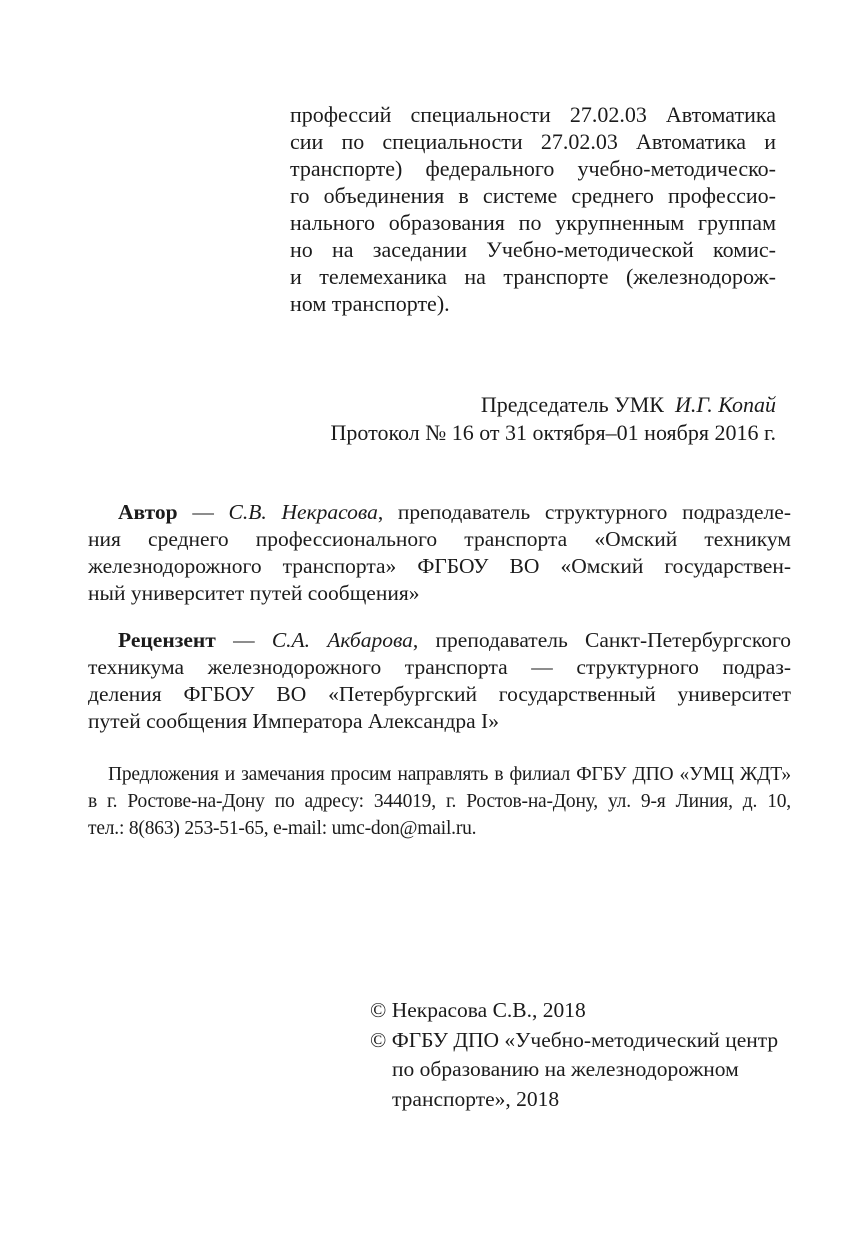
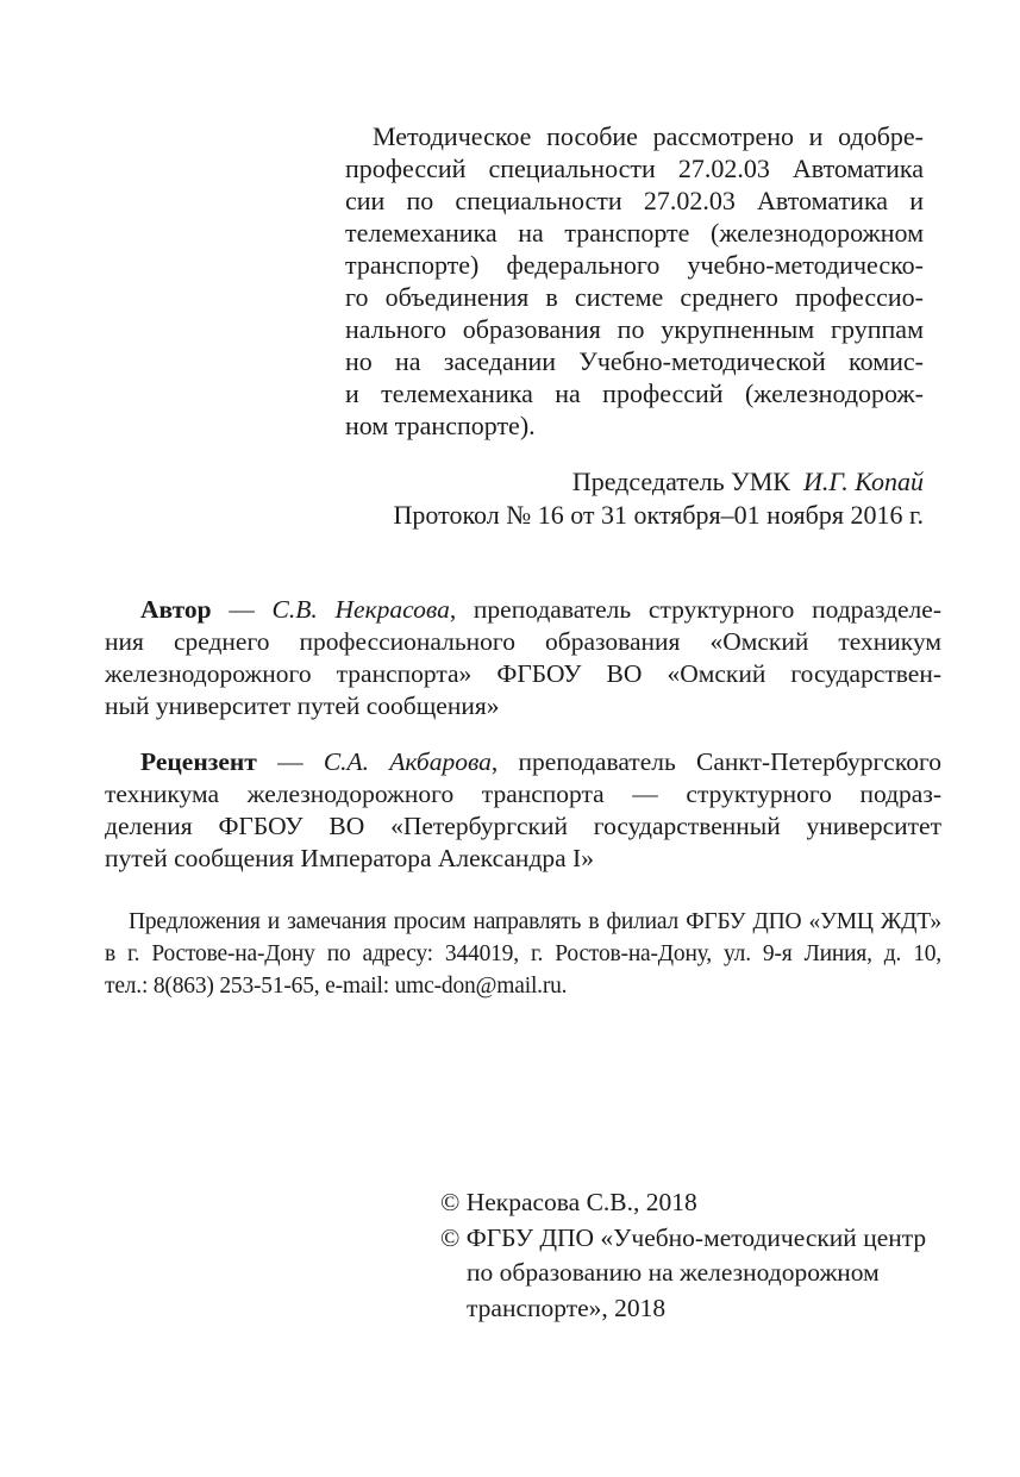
+ Методическое пособие рассмотрено и одобре-
  профессий специальности 27.02.03 Автоматика
  сии по специальности 27.02.03 Автоматика и
+ телемеханика на транспорте (железнодорожном
  транспорте) федерального учебно-методическо-
  го объединения в системе среднего профессио-
  нального образования по укрупненным группам
  но на заседании Учебно-методической комис-
- и телемеханика на транспорте (железнодорож-
+ и телемеханика на профессий (железнодорож-
  ном транспорте).
  Председатель УМК И.Г. Копай
  Протокол № 16 от 31 октября–01 ноября 2016 г.
  Автор — С.В. Некрасова, преподаватель структурного подразделе-
- ния среднего профессионального транспорта «Омский техникум
+ ния среднего профессионального образования «Омский техникум
  железнодорожного транспорта» ФГБОУ ВО «Омский государствен-
  ный университет путей сообщения»
  Рецензент — С.А. Акбарова, преподаватель Санкт-Петербургского
  техникума железнодорожного транспорта — структурного подраз-
  деления ФГБОУ ВО «Петербургский государственный университет
  путей сообщения Императора Александра I»
  Предложения и замечания просим направлять в филиал ФГБУ ДПО «УМЦ ЖДТ»
  в г. Ростове-на-Дону по адресу: 344019, г. Ростов-на-Дону, ул. 9-я Линия, д. 10,
  тел.: 8(863) 253-51-65, e-mail: umc-don@mail.ru.
  © Некрасова С.В., 2018
  © ФГБУ ДПО «Учебно-методический центр
  по образованию на железнодорожном
  транспорте», 2018
